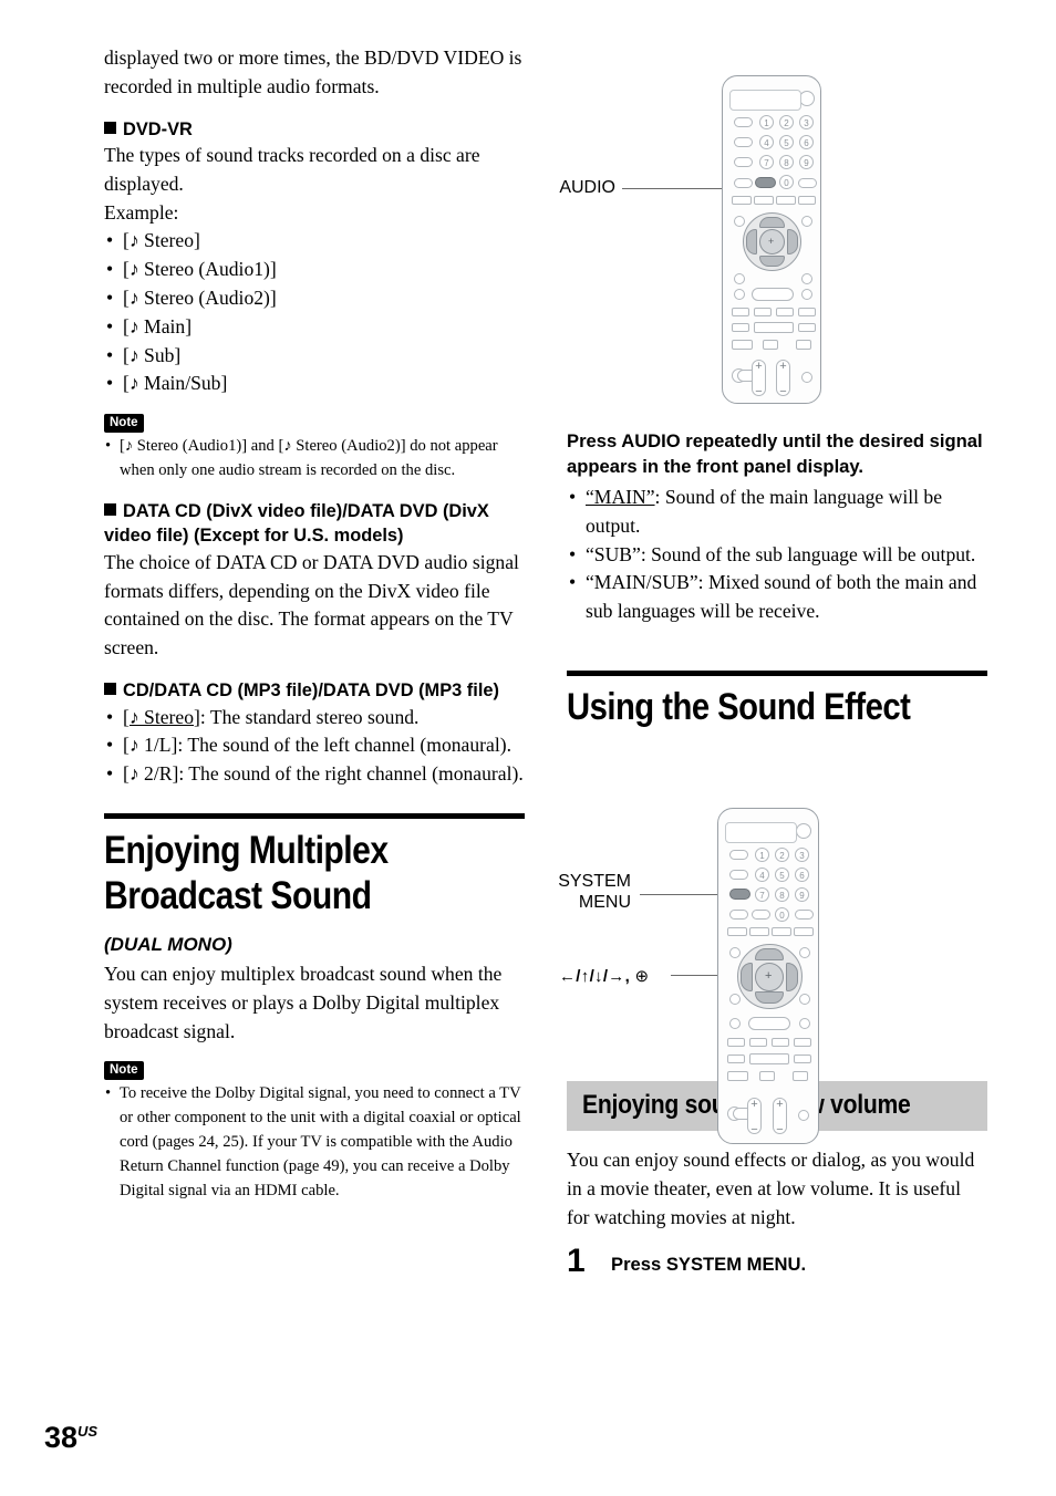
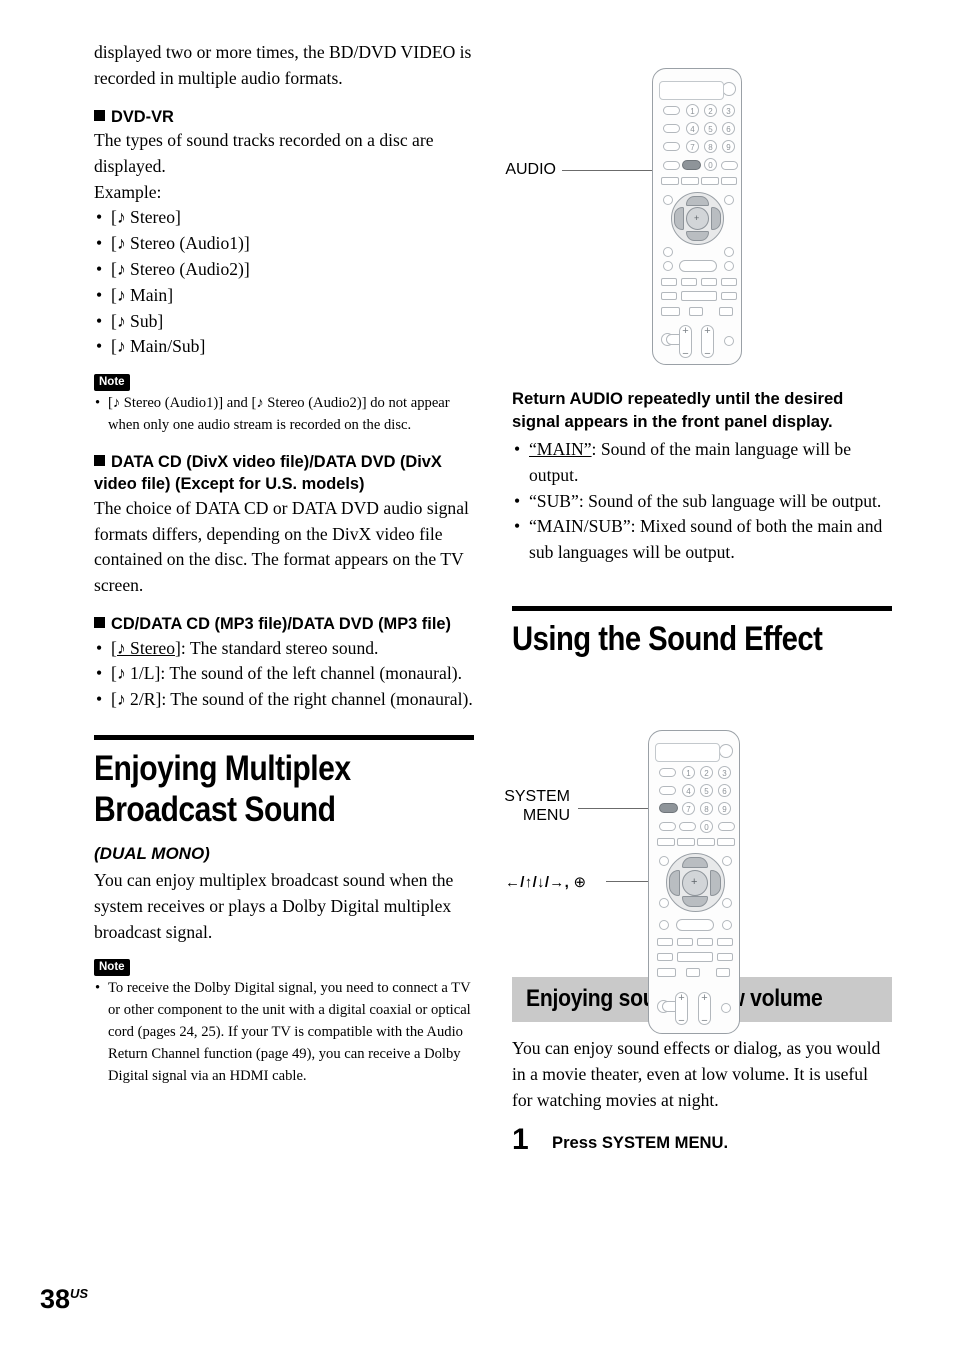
  displayed two or more times, the BD/DVD VIDEO is recorded in multiple audio formats.
  DVD-VR
  The types of sound tracks recorded on a disc are displayed.
  Example:
  [♪ Stereo]
  [♪ Stereo (Audio1)]
  [♪ Stereo (Audio2)]
  [♪ Main]
  [♪ Sub]
  [♪ Main/Sub]
  Note
  [♪ Stereo (Audio1)] and [♪ Stereo (Audio2)] do not appear when only one audio stream is recorded on the disc.
  DATA CD (DivX video file)/DATA DVD (DivX video file) (Except for U.S. models)
  The choice of DATA CD or DATA DVD audio signal formats differs, depending on the DivX video file contained on the disc. The format appears on the TV screen.
  CD/DATA CD (MP3 file)/DATA DVD (MP3 file)
  [♪ Stereo]: The standard stereo sound.
  [♪ 1/L]: The sound of the left channel (monaural).
  [♪ 2/R]: The sound of the right channel (monaural).
  Enjoying Multiplex
  Broadcast Sound
  (DUAL MONO)
  You can enjoy multiplex broadcast sound when the system receives or plays a Dolby Digital multiplex broadcast signal.
  Note
  To receive the Dolby Digital signal, you need to connect a TV or other component to the unit with a digital coaxial or optical cord (pages 24, 25). If your TV is compatible with the Audio Return Channel function (page 49), you can receive a Dolby Digital signal via an HDMI cable.
- Press AUDIO repeatedly until the desired signal appears in the front panel display.
+ Return AUDIO repeatedly until the desired signal appears in the front panel display.
  “MAIN”: Sound of the main language will be output.
  “SUB”: Sound of the sub language will be output.
- “MAIN/SUB”: Mixed sound of both the main and sub languages will be receive.
+ “MAIN/SUB”: Mixed sound of both the main and sub languages will be output.
  Using the Sound Effect
  You can enjoy sound effects or dialog, as you would in a movie theater, even at low volume. It is useful for watching movies at night.
  1
  Press SYSTEM MENU.
  AUDIO
  1
  2
  3
  4
  5
  6
  7
  8
  9
  0
  +
  +
  −
  +
  −
  SYSTEM
  MENU
  ←/↑/↓/→, ⊕
  1
  2
  3
  4
  5
  6
  7
  8
  9
  0
  +
  +
  −
  +
  −
  38US
